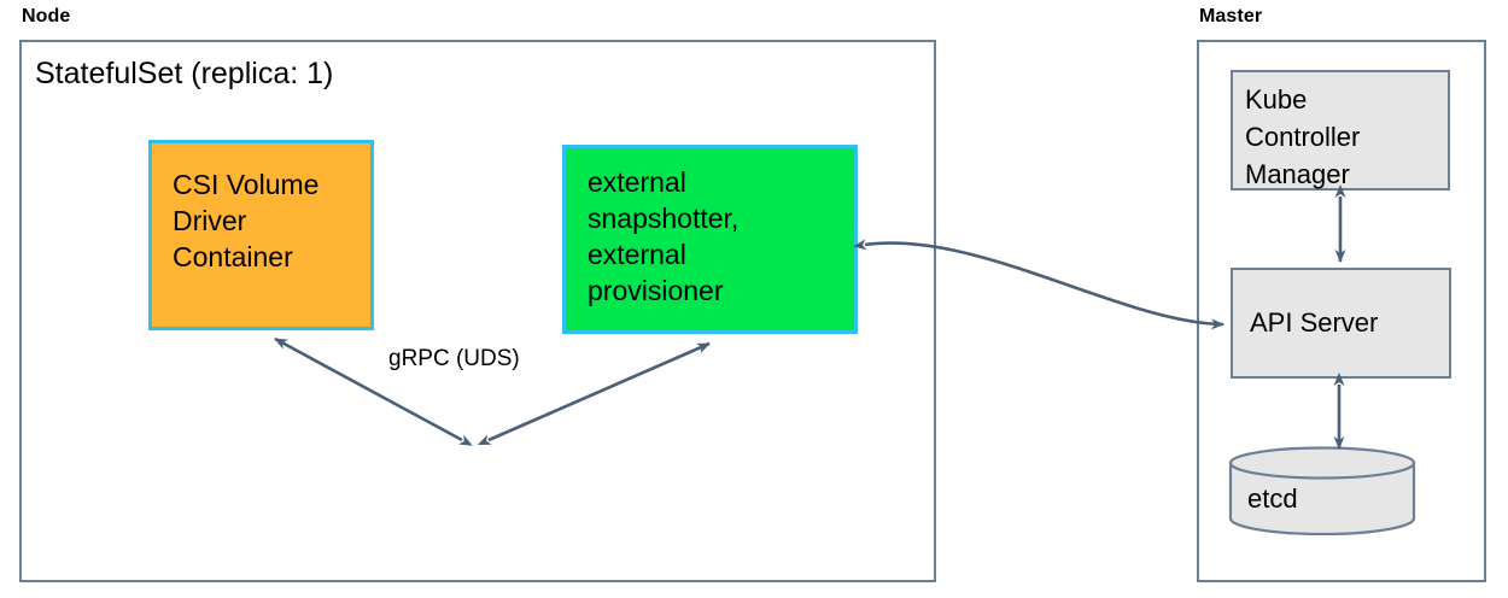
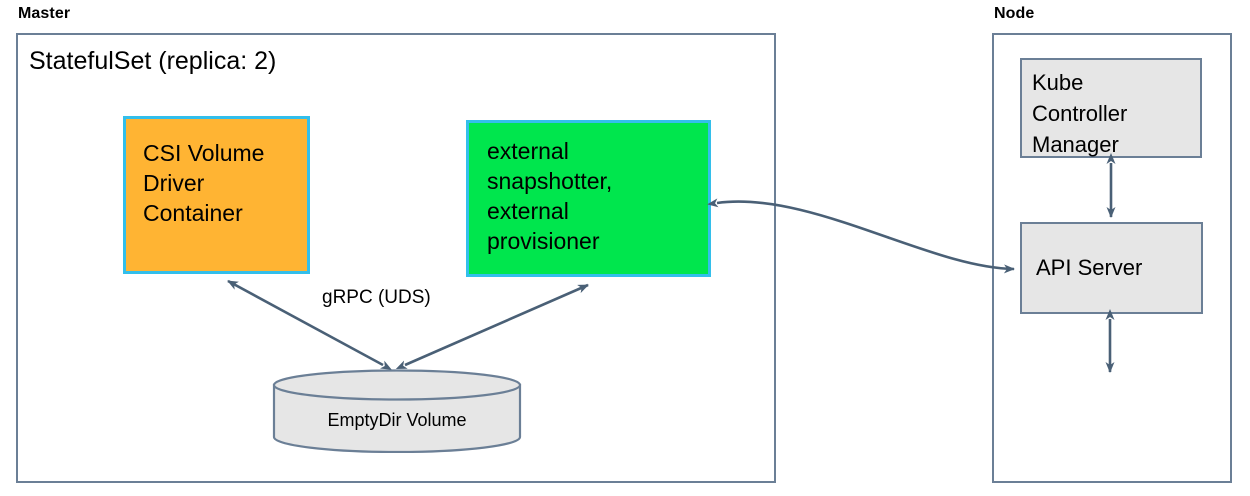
- Node
+ Master
- StatefulSet (replica: 1)
+ StatefulSet (replica: 2)
  CSI Volume
  Driver
  Container
  external
  snapshotter,
  external
  provisioner
+ EmptyDir Volume
  gRPC (UDS)
- Master
+ Node
  Kube
  Controller
  Manager
  API Server
- etcd
